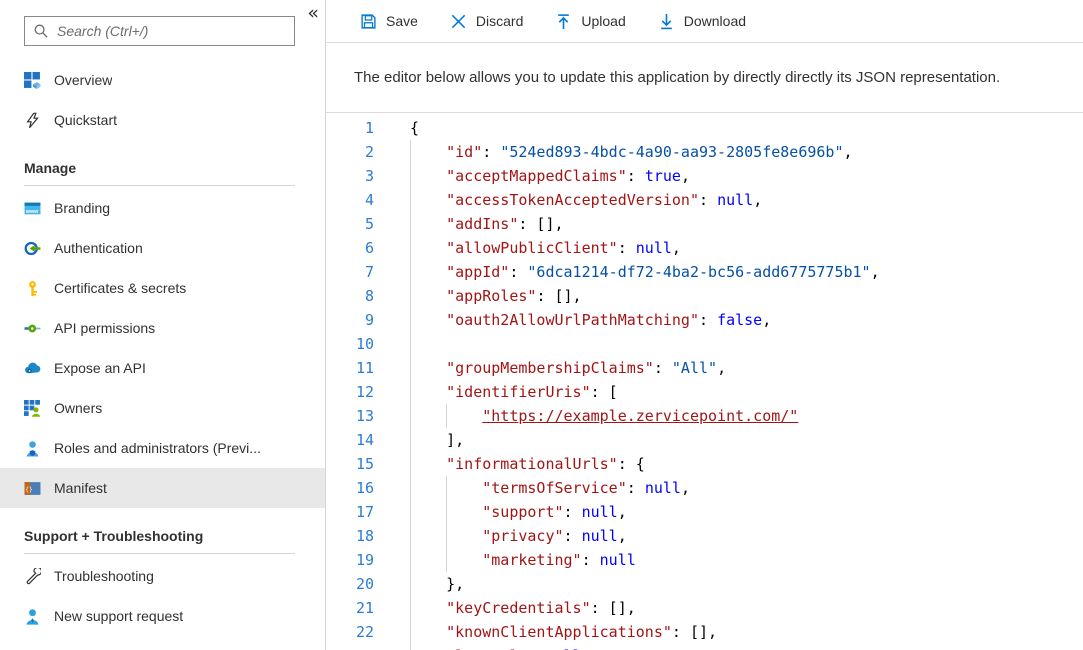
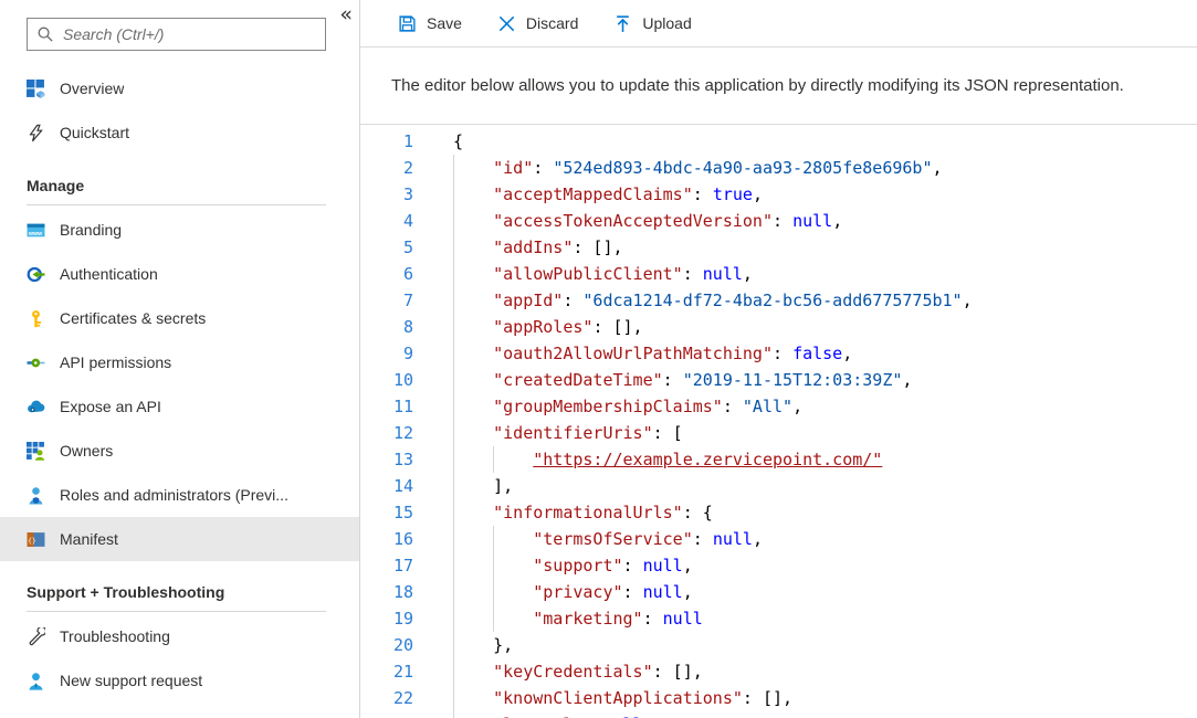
  «
  Search (Ctrl+/)
  Overview
  Quickstart
  Manage
  Branding
  Authentication
  Certificates & secrets
  API permissions
  Expose an API
  Owners
  Roles and administrators (Previ...
  {}
  Manifest
  Support + Troubleshooting
  Troubleshooting
  New support request
  Save
  Discard
  Upload
- Download
- The editor below allows you to update this application by directly directly its JSON representation.
+ The editor below allows you to update this application by directly modifying its JSON representation.
  1
  {
  2
  "id": "524ed893-4bdc-4a90-aa93-2805fe8e696b",
  3
  "acceptMappedClaims": true,
  4
  "accessTokenAcceptedVersion": null,
  5
  "addIns": [],
  6
  "allowPublicClient": null,
  7
  "appId": "6dca1214-df72-4ba2-bc56-add6775775b1",
  8
  "appRoles": [],
  9
  "oauth2AllowUrlPathMatching": false,
  10
+ "createdDateTime": "2019-11-15T12:03:39Z",
  11
  "groupMembershipClaims": "All",
  12
  "identifierUris": [
  13
  "https://example.zervicepoint.com/"
  14
  ],
  15
  "informationalUrls": {
  16
  "termsOfService": null,
  17
  "support": null,
  18
  "privacy": null,
  19
  "marketing": null
  20
  },
  21
  "keyCredentials": [],
  22
  "knownClientApplications": [],
